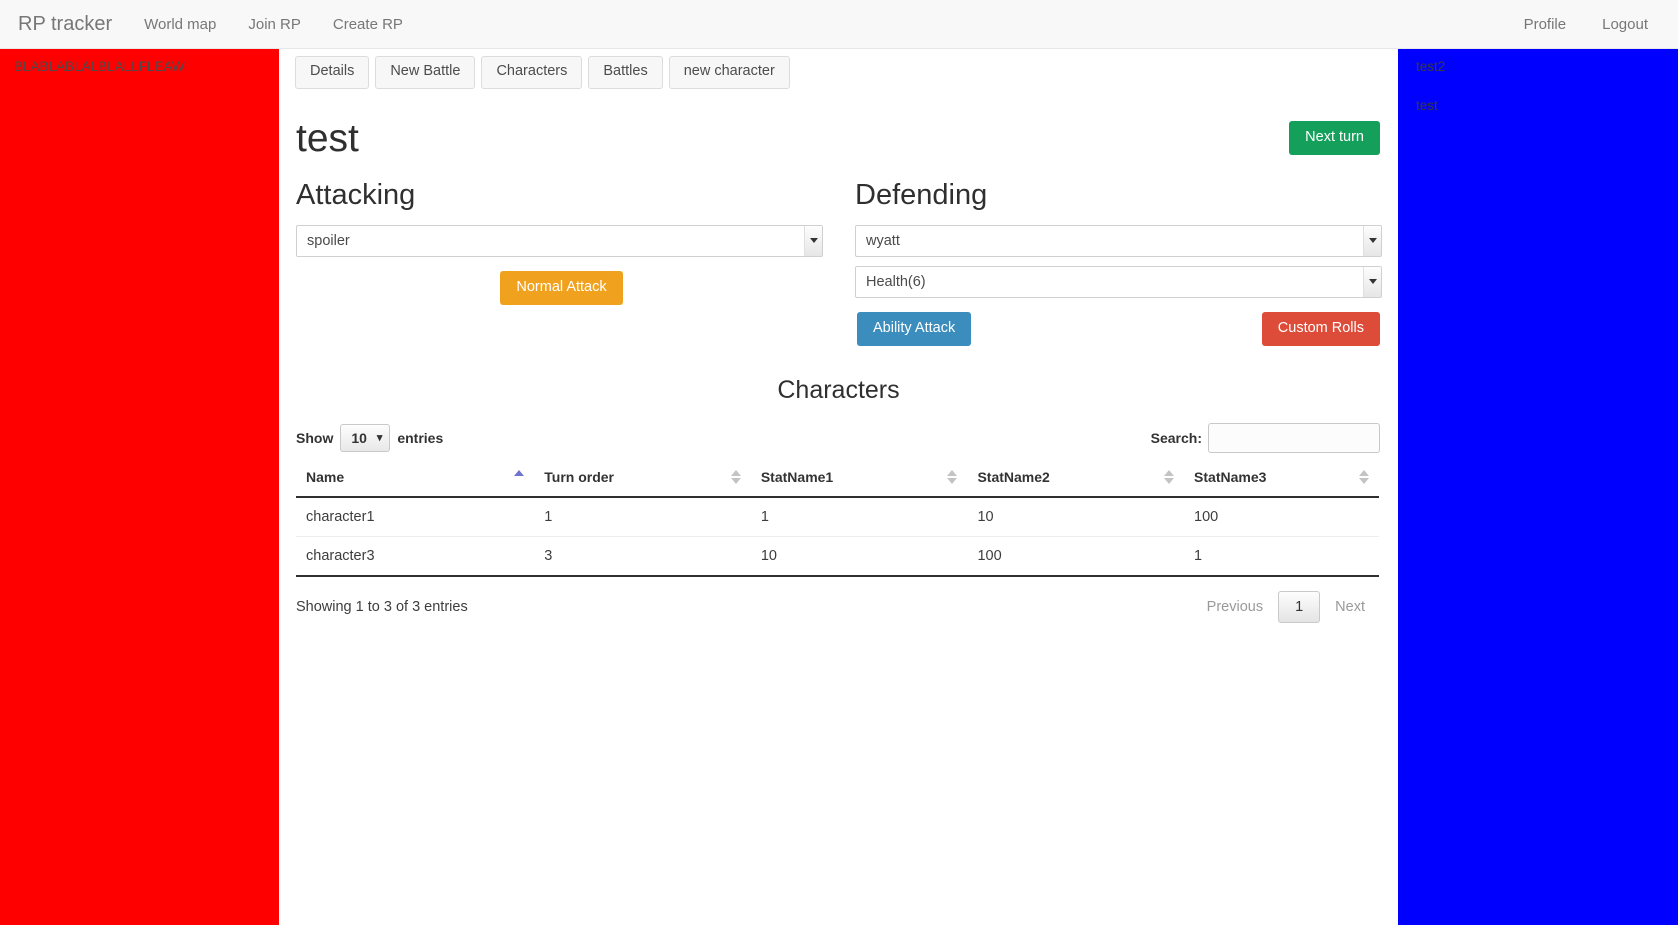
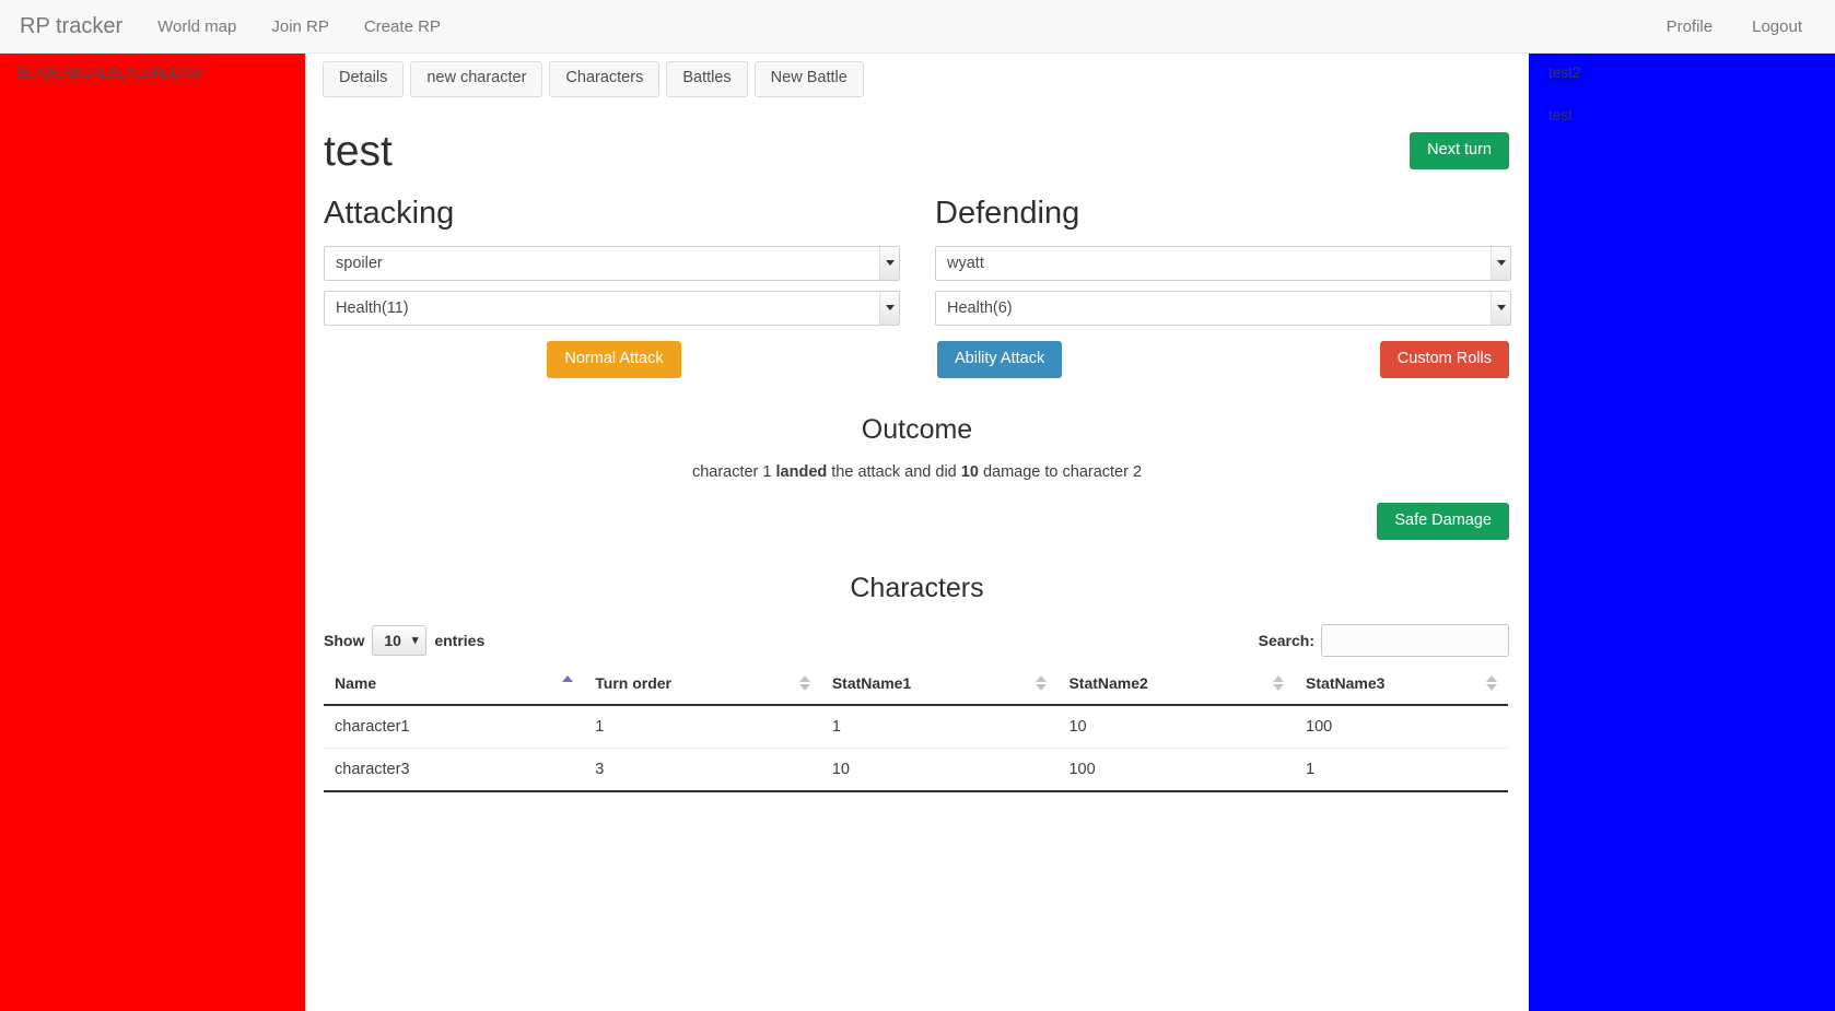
  RP tracker
  World map
  Join RP
  Create RP
  Profile
  Logout
  BLABLABLALBLALLFLEAW
  test2
  test
  Details
- New Battle
+ new character
  Characters
  Battles
- new character
+ New Battle
  test
  Next turn
  Attacking
  spoiler
+ Health(11)
  Normal Attack
  Defending
  wyatt
  Health(6)
  Ability Attack
  Custom Rolls
+ Outcome
+ character 1 landed the attack and did 10 damage to character 2
+ Safe Damage
  Characters
  Show
  10
  ▾
  entries
  Search:
  Name	Turn order	StatName1	StatName2	StatName3
  character1	1	1	10	100
  character3	3	10	100	1
- Showing 1 to 3 of 3 entries
- Previous
- 1
- Next
